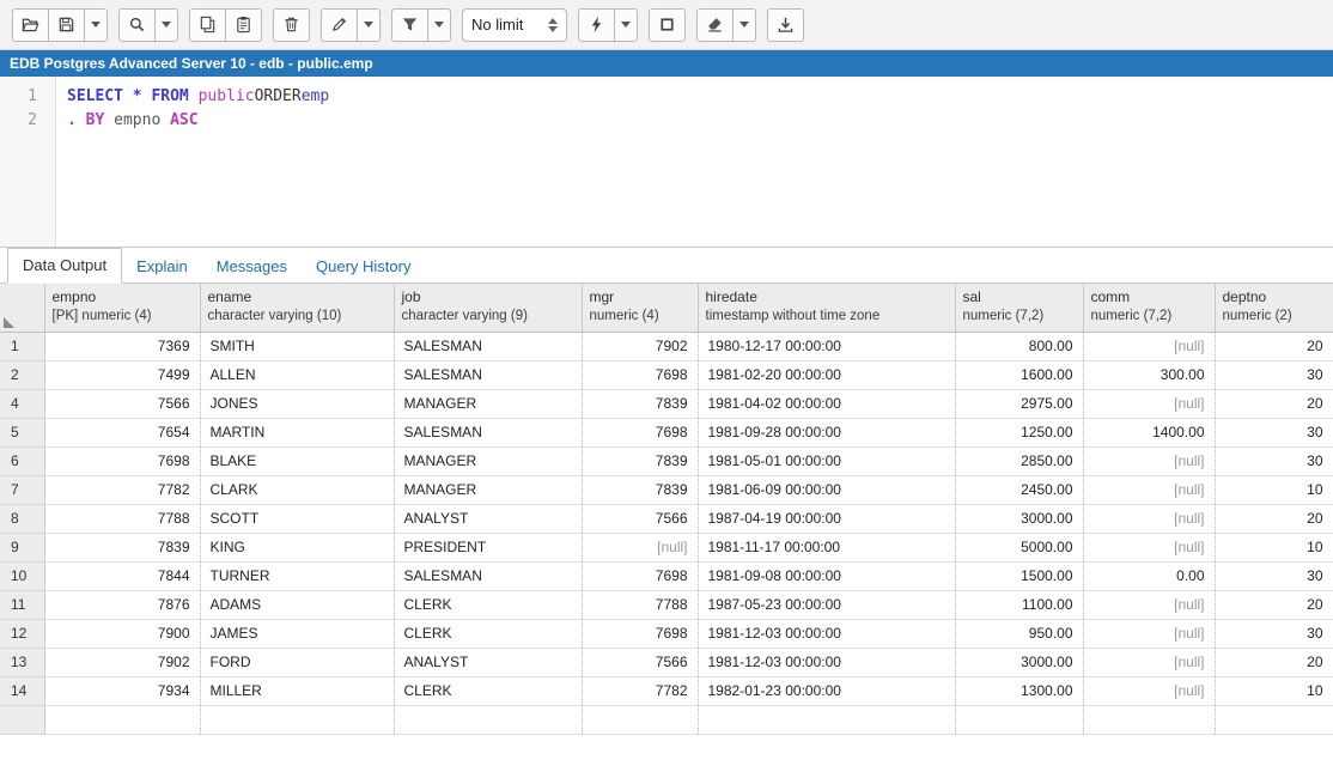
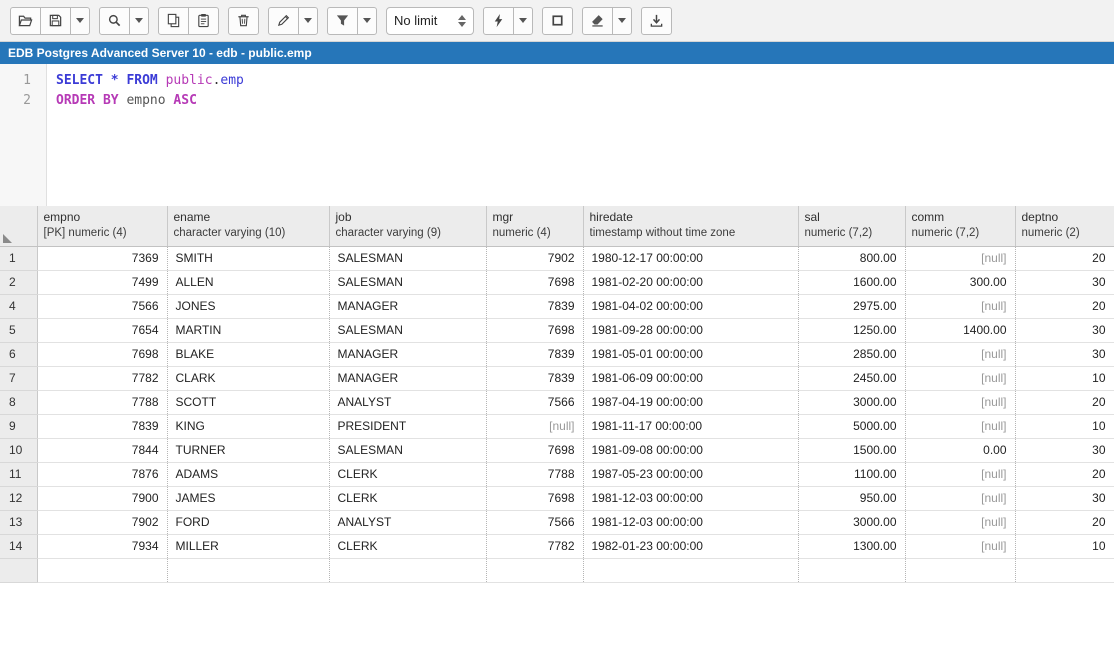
  No limit
  EDB Postgres Advanced Server 10 - edb - public.emp
  1
- SELECT * FROM publicORDERemp
+ SELECT * FROM public.emp
  2
- . BY empno ASC
+ ORDER BY empno ASC
- Data Output
- Explain
- Messages
- Query History
  	empno[PK] numeric (4)	enamecharacter varying (10)	jobcharacter varying (9)	mgrnumeric (4)	hiredatetimestamp without time zone	salnumeric (7,2)	commnumeric (7,2)	deptnonumeric (2)
  1	7369	SMITH	SALESMAN	7902	1980-12-17 00:00:00	800.00	[null]	20
  2	7499	ALLEN	SALESMAN	7698	1981-02-20 00:00:00	1600.00	300.00	30
  4	7566	JONES	MANAGER	7839	1981-04-02 00:00:00	2975.00	[null]	20
  5	7654	MARTIN	SALESMAN	7698	1981-09-28 00:00:00	1250.00	1400.00	30
  6	7698	BLAKE	MANAGER	7839	1981-05-01 00:00:00	2850.00	[null]	30
  7	7782	CLARK	MANAGER	7839	1981-06-09 00:00:00	2450.00	[null]	10
  8	7788	SCOTT	ANALYST	7566	1987-04-19 00:00:00	3000.00	[null]	20
  9	7839	KING	PRESIDENT	[null]	1981-11-17 00:00:00	5000.00	[null]	10
  10	7844	TURNER	SALESMAN	7698	1981-09-08 00:00:00	1500.00	0.00	30
  11	7876	ADAMS	CLERK	7788	1987-05-23 00:00:00	1100.00	[null]	20
  12	7900	JAMES	CLERK	7698	1981-12-03 00:00:00	950.00	[null]	30
  13	7902	FORD	ANALYST	7566	1981-12-03 00:00:00	3000.00	[null]	20
  14	7934	MILLER	CLERK	7782	1982-01-23 00:00:00	1300.00	[null]	10
